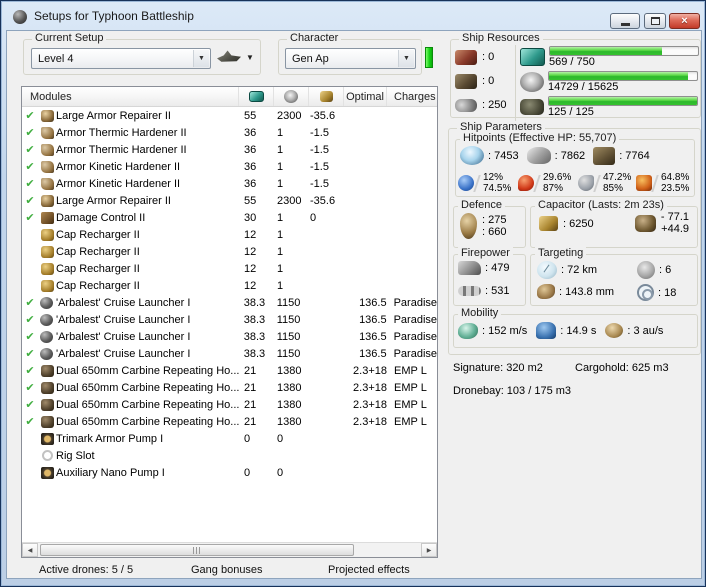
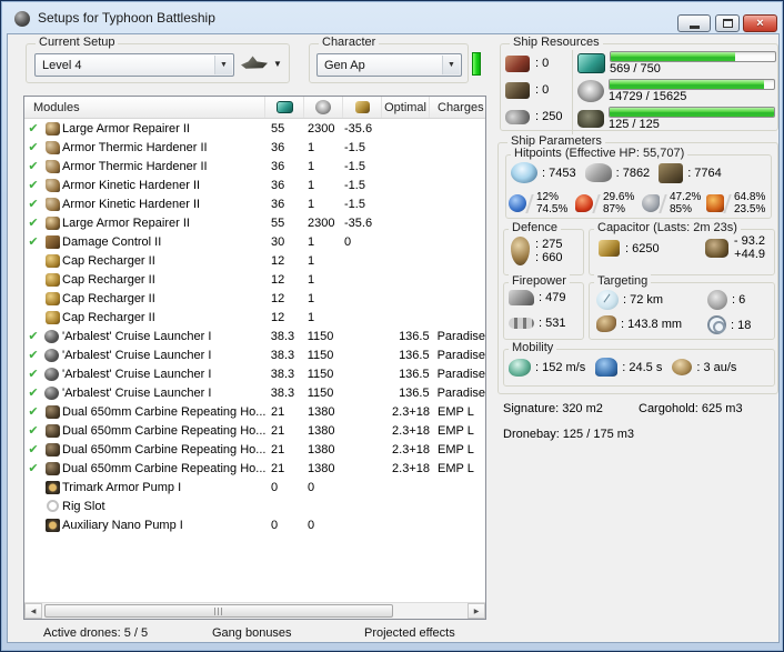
  Setups for Typhoon Battleship
  ×
  Current Setup
  Level 4
  ▼
  Character
  Gen Ap
  Modules
  Optimal
  Charges
  ✔
  Large Armor Repairer II
  55
  2300
  -35.6
  ✔
  Armor Thermic Hardener II
  36
  1
  -1.5
  ✔
  Armor Thermic Hardener II
  36
  1
  -1.5
  ✔
  Armor Kinetic Hardener II
  36
  1
  -1.5
  ✔
  Armor Kinetic Hardener II
  36
  1
  -1.5
  ✔
  Large Armor Repairer II
  55
  2300
  -35.6
  ✔
  Damage Control II
  30
  1
  0
  Cap Recharger II
  12
  1
  Cap Recharger II
  12
  1
  Cap Recharger II
  12
  1
  Cap Recharger II
  12
  1
  ✔
  'Arbalest' Cruise Launcher I
  38.3
  1150
  136.5
  Paradise
  ✔
  'Arbalest' Cruise Launcher I
  38.3
  1150
  136.5
  Paradise
  ✔
  'Arbalest' Cruise Launcher I
  38.3
  1150
  136.5
  Paradise
  ✔
  'Arbalest' Cruise Launcher I
  38.3
  1150
  136.5
  Paradise
  ✔
  Dual 650mm Carbine Repeating Ho...
  21
  1380
  2.3+18
  EMP L
  ✔
  Dual 650mm Carbine Repeating Ho...
  21
  1380
  2.3+18
  EMP L
  ✔
  Dual 650mm Carbine Repeating Ho...
  21
  1380
  2.3+18
  EMP L
  ✔
  Dual 650mm Carbine Repeating Ho...
  21
  1380
  2.3+18
  EMP L
  Trimark Armor Pump I
  0
  0
  Rig Slot
  Auxiliary Nano Pump I
  0
  0
  Active drones: 5 / 5
  Gang bonuses
  Projected effects
  Ship Resources
  : 0
  : 0
  : 250
  569 / 750
  14729 / 15625
  125 / 125
  Ship Parameters
  Hitpoints (Effective HP: 55,707)
  : 7453
  : 7862
  : 7764
  12%
  74.5%
  29.6%
  87%
  47.2%
  85%
  64.8%
  23.5%
  Defence
  : 275
  : 660
  Capacitor (Lasts: 2m 23s)
  : 6250
- - 77.1
+ - 93.2
  +44.9
  Firepower
  : 479
  : 531
  Targeting
  : 72 km
  : 6
  : 143.8 mm
  : 18
  Mobility
  : 152 m/s
- : 14.9 s
+ : 24.5 s
  : 3 au/s
  Signature: 320 m2
  Cargohold: 625 m3
- Dronebay: 103 / 175 m3
+ Dronebay: 125 / 175 m3
